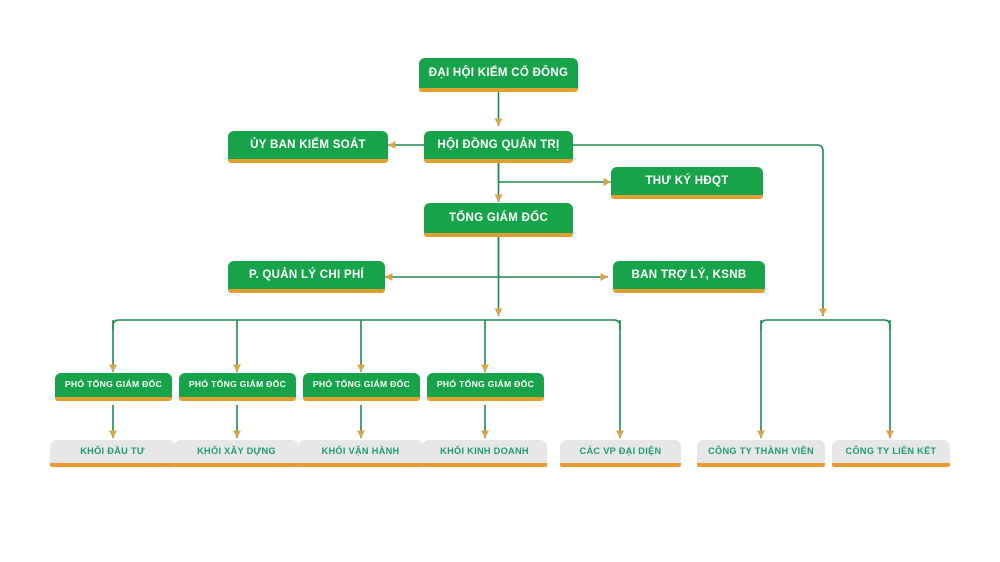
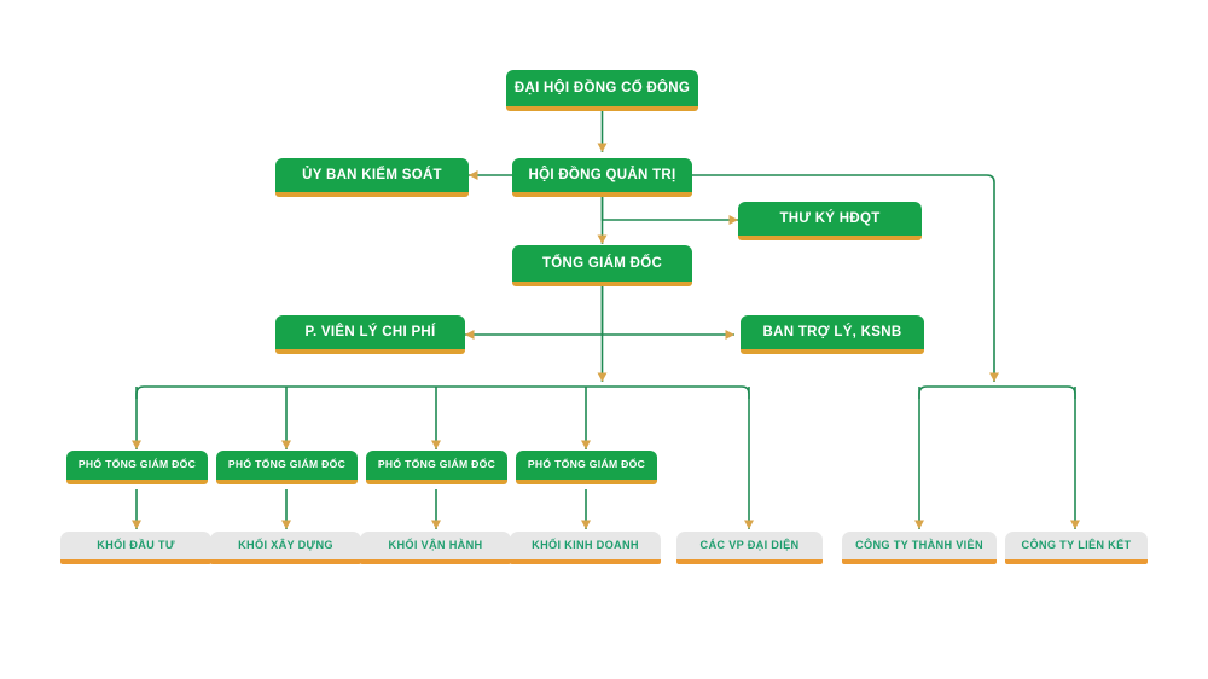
- ĐẠI HỘI KIỂM CỔ ĐÔNG
+ ĐẠI HỘI ĐỒNG CỔ ĐÔNG
  ỦY BAN KIỂM SOÁT
  HỘI ĐỒNG QUẢN TRỊ
  THƯ KÝ HĐQT
  TỔNG GIÁM ĐỐC
- P. QUẢN LÝ CHI PHÍ
+ P. VIÊN LÝ CHI PHÍ
  BAN TRỢ LÝ, KSNB
  PHÓ TỔNG GIÁM ĐỐC
  PHÓ TỔNG GIÁM ĐỐC
  PHÓ TỔNG GIÁM ĐỐC
  PHÓ TỔNG GIÁM ĐỐC
  KHỐI ĐẦU TƯ
  KHỐI XÂY DỰNG
  KHỐI VẬN HÀNH
  KHỐI KINH DOANH
  CÁC VP ĐẠI DIỆN
  CÔNG TY THÀNH VIÊN
  CÔNG TY LIÊN KẾT
